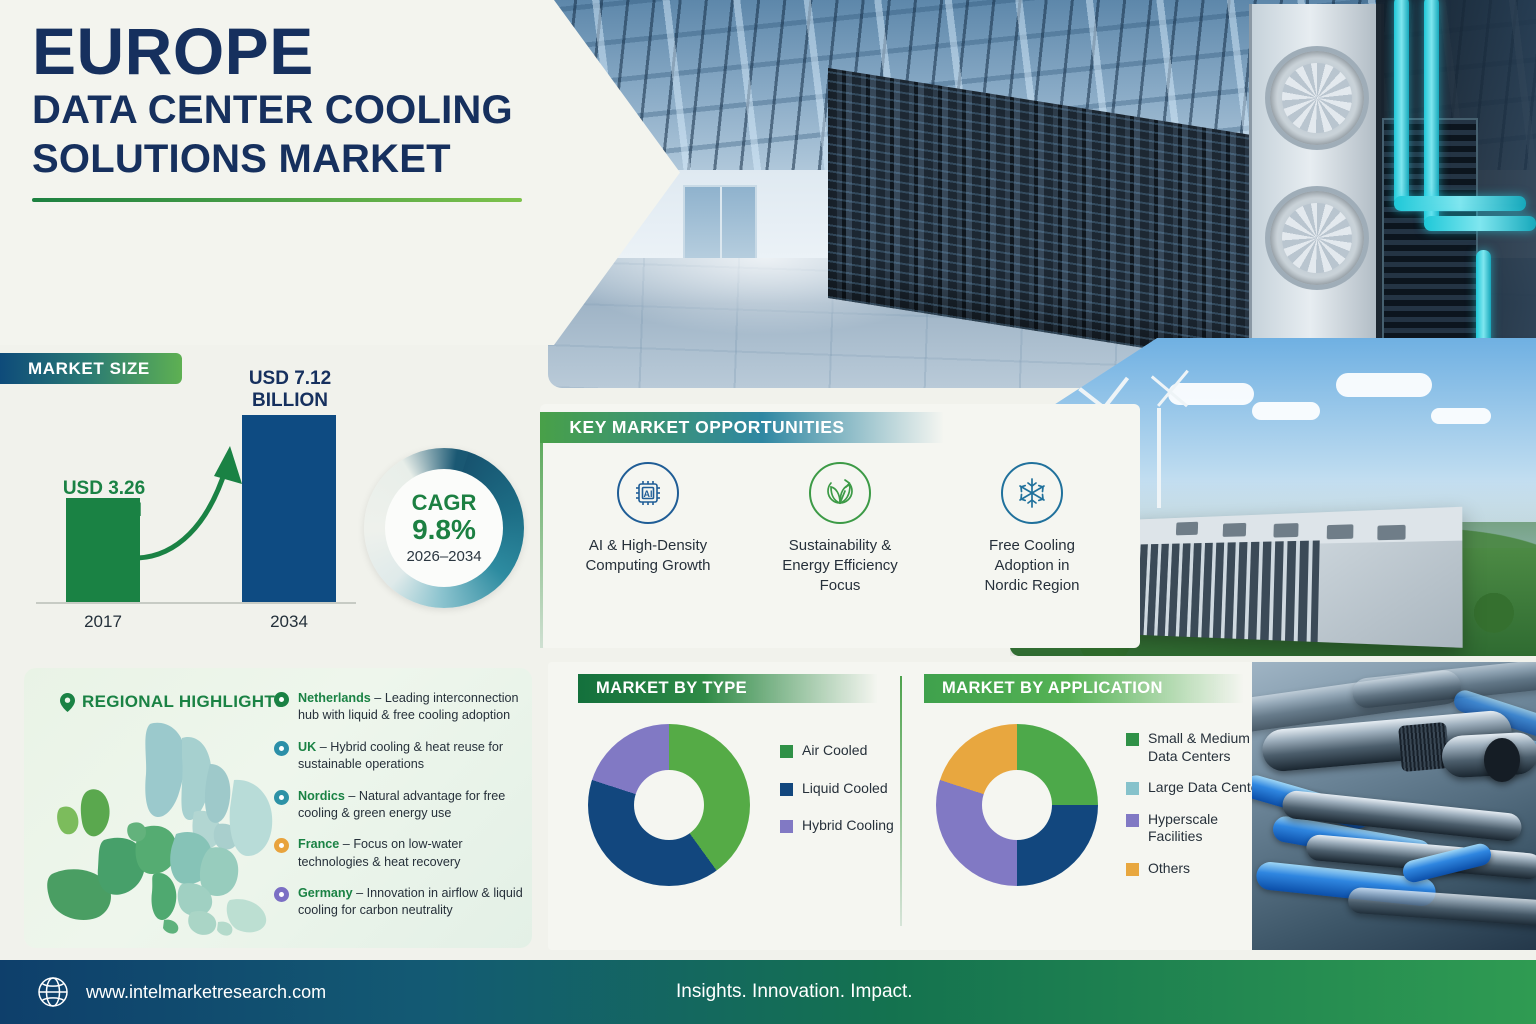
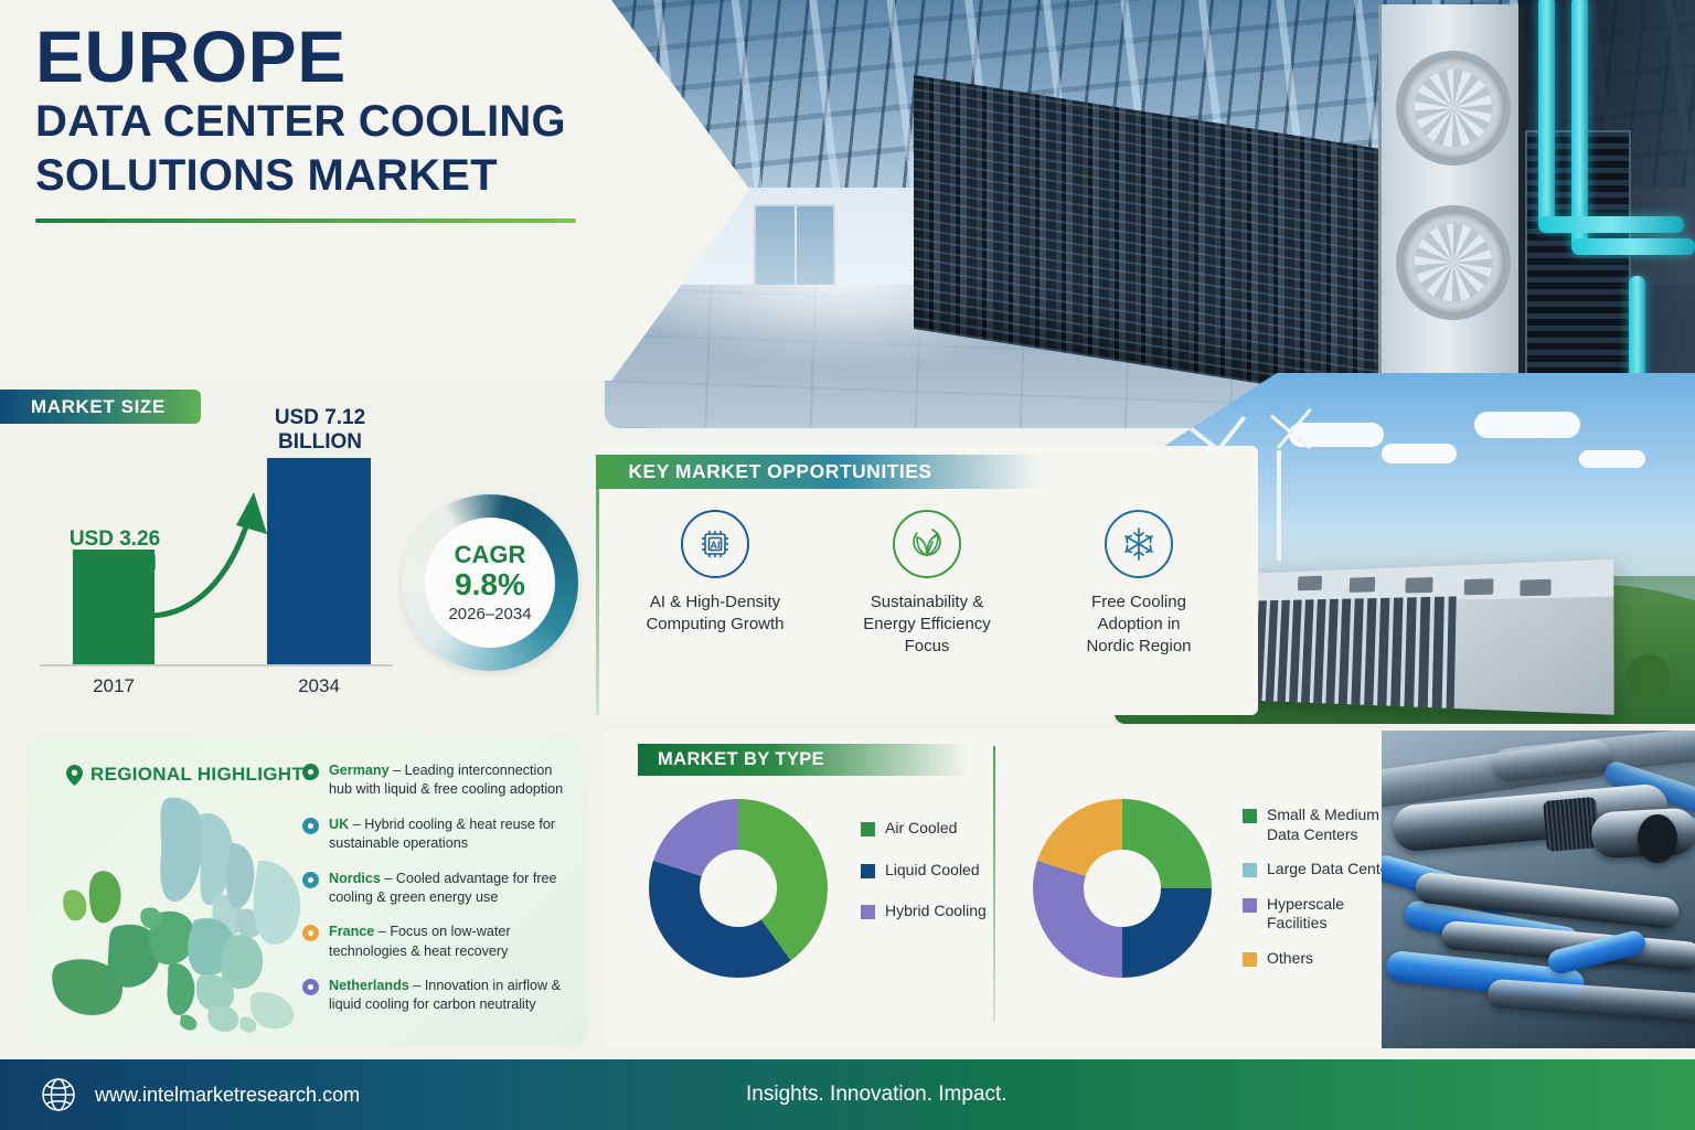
  EUROPE
  DATA CENTER COOLING
  SOLUTIONS MARKET
  MARKET SIZE
  USD 3.26
  USD 7.12
  BILLION
  2017
  2034
  CAGR
  9.8%
  2026–2034
  KEY MARKET OPPORTUNITIES
  AI
  AI & High-Density
  Computing Growth
  Sustainability &
  Energy Efficiency
  Focus
  Free Cooling
  Adoption in
  Nordic Region
  REGIONAL HIGHLIGHT
- Netherlands – Leading interconnection hub with liquid & free cooling adoption
+ Germany – Leading interconnection hub with liquid & free cooling adoption
  UK – Hybrid cooling & heat reuse for sustainable operations
- Nordics – Natural advantage for free cooling & green energy use
+ Nordics – Cooled advantage for free cooling & green energy use
  France – Focus on low-water technologies & heat recovery
- Germany – Innovation in airflow & liquid cooling for carbon neutrality
+ Netherlands – Innovation in airflow & liquid cooling for carbon neutrality
  MARKET BY TYPE
- MARKET BY APPLICATION
  Air Cooled
  Liquid Cooled
  Hybrid Cooling
  Small & Medium
  Data Centers
  Large Data Cent
  Hyperscale
  Facilities
  Others
  www.intelmarketresearch.com
  Insights. Innovation. Impact.
